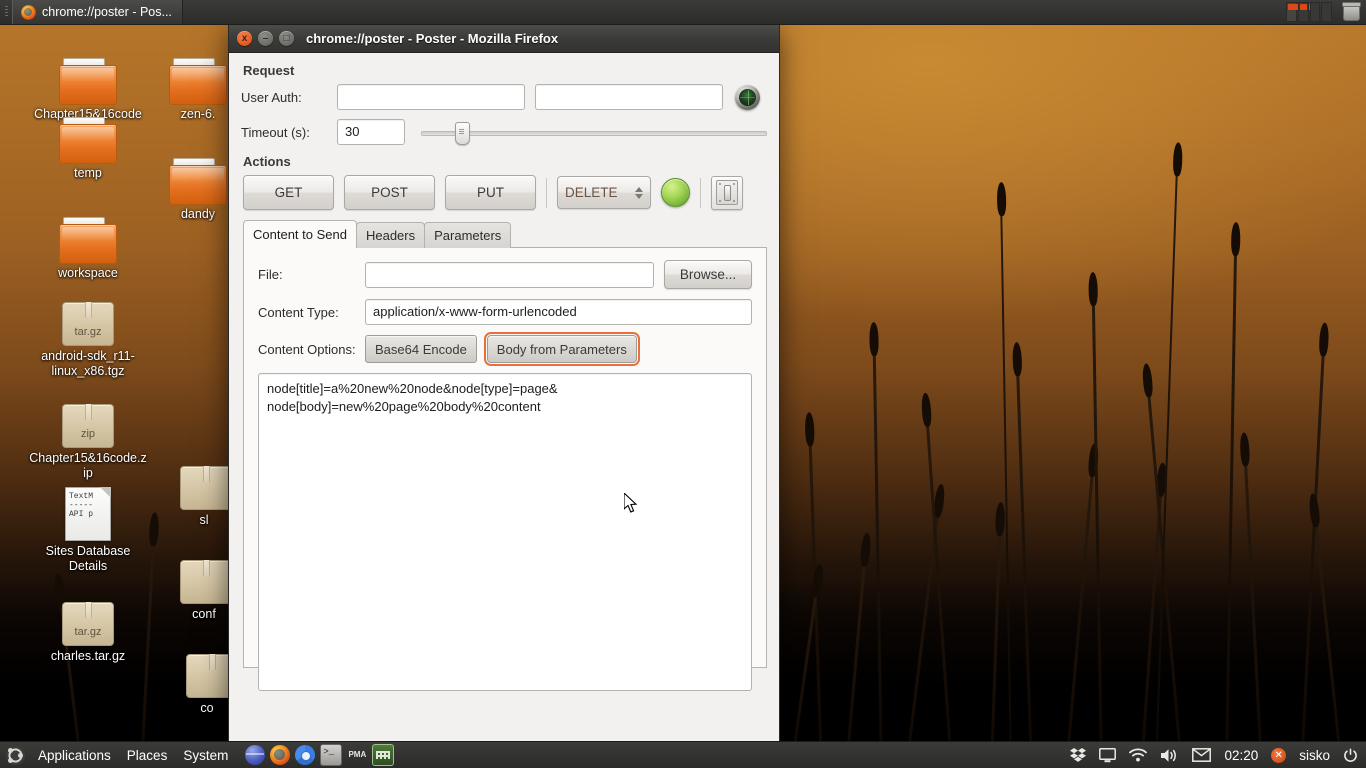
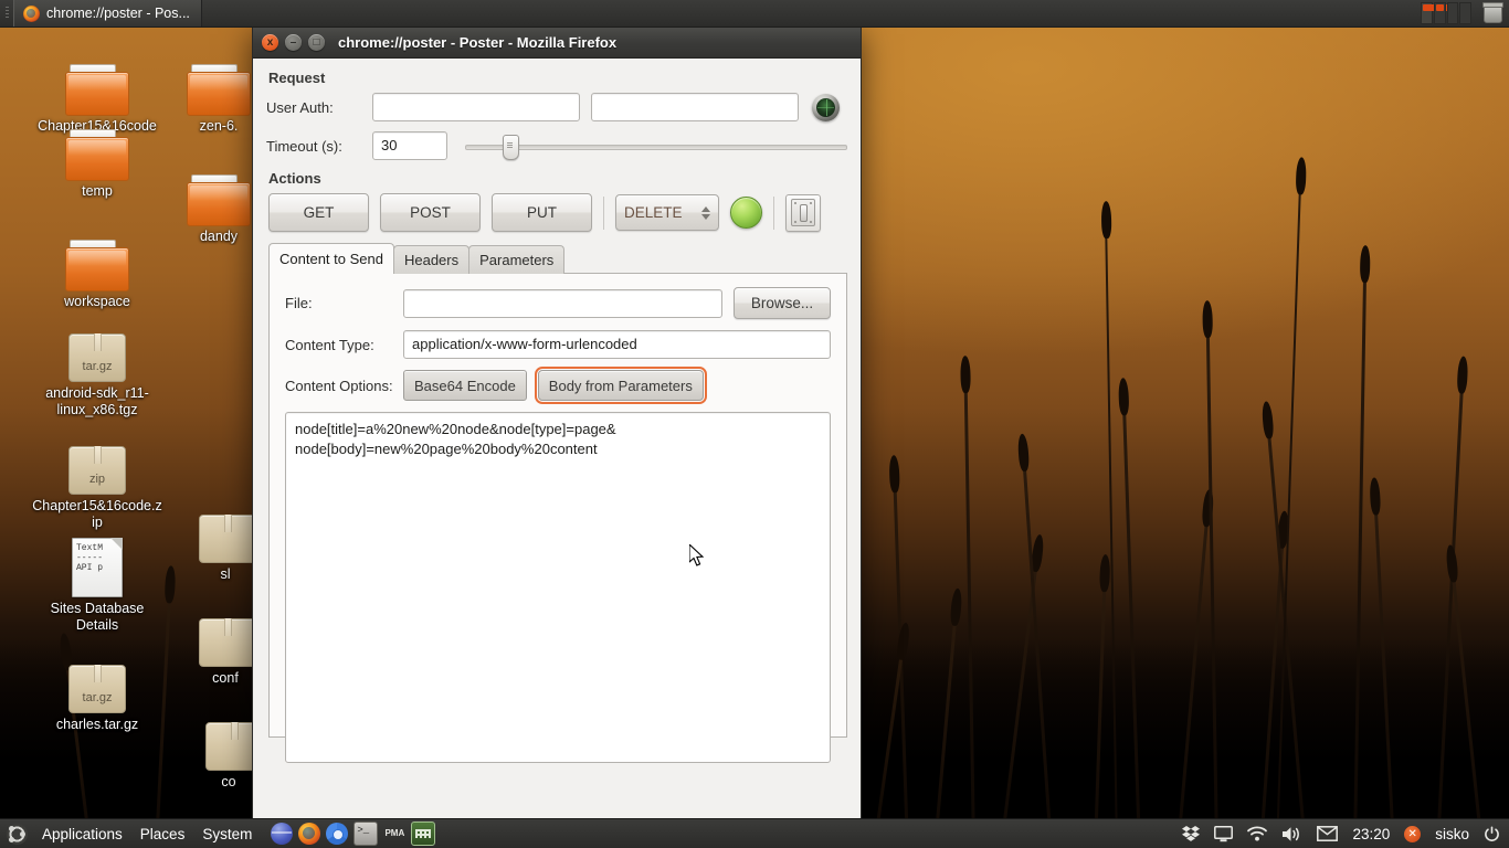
  Chapter15&16code
  temp
  workspace
  tar.gz
  android-sdk_r11-linux_x86.tgz
  zip
  Chapter15&16code.zip
  TextM
  -----
  API p
  Sites Database Details
  tar.gz
  charles.tar.gz
  zen-6.
  dandy
  sl
  conf
  co
  chrome://poster - Pos...
  x
  –
  □
  chrome://poster - Poster - Mozilla Firefox
  Request
  User Auth:
  Timeout (s):
  30
  Actions
  GET
  POST
  PUT
  DELETE
  Content to Send
  Headers
  Parameters
  File:
  Browse...
  Content Type:
  application/x-www-form-urlencoded
  Content Options:
  Base64 Encode
  Body from Parameters
  node[title]=a%20new%20node&node[type]=page&
  node[body]=new%20page%20body%20content
  Applications
  Places
  System
  PMA
- 02:20
+ 23:20
  ✕
  sisko
